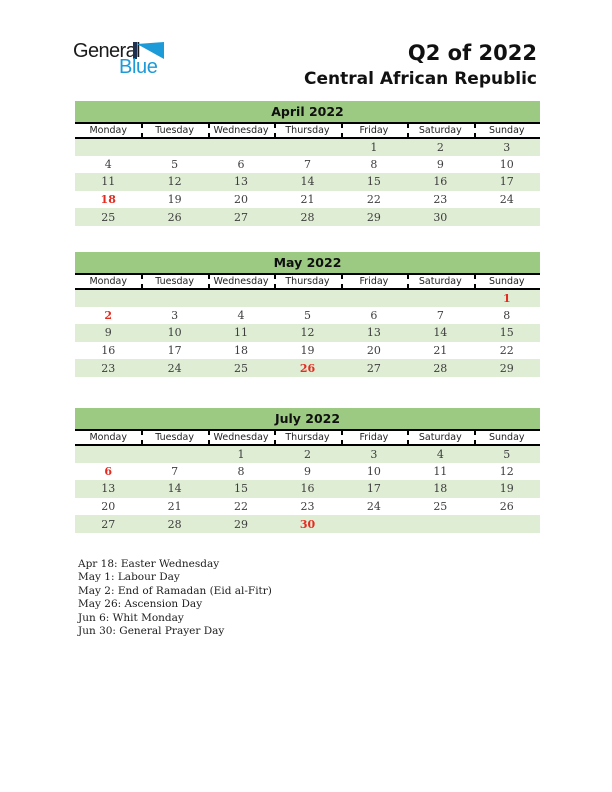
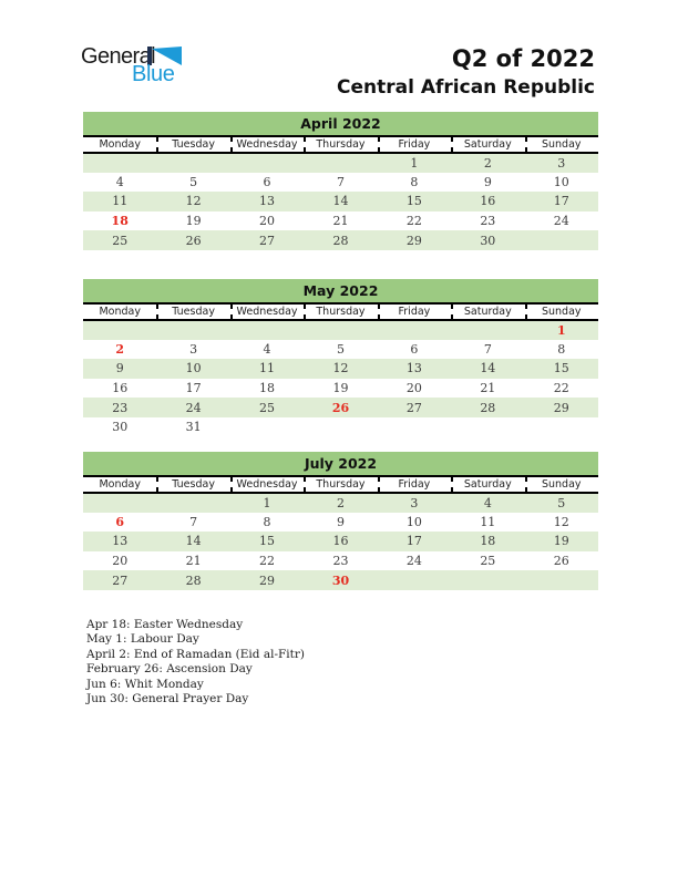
  General
  Blue
  Q2 of 2022
  Central African Republic
  April 2022
  Monday	Tuesday	Wednesday	Thursday	Friday	Saturday	Sunday
  				1	2	3
  4	5	6	7	8	9	10
  11	12	13	14	15	16	17
  18	19	20	21	22	23	24
  25	26	27	28	29	30
  May 2022
  Monday	Tuesday	Wednesday	Thursday	Friday	Saturday	Sunday
  						1
  2	3	4	5	6	7	8
  9	10	11	12	13	14	15
  16	17	18	19	20	21	22
  23	24	25	26	27	28	29
+ 30	31
  July 2022
  Monday	Tuesday	Wednesday	Thursday	Friday	Saturday	Sunday
  		1	2	3	4	5
  6	7	8	9	10	11	12
  13	14	15	16	17	18	19
  20	21	22	23	24	25	26
  27	28	29	30
  Apr 18: Easter Wednesday
  May 1: Labour Day
- May 2: End of Ramadan (Eid al-Fitr)
+ April 2: End of Ramadan (Eid al-Fitr)
- May 26: Ascension Day
+ February 26: Ascension Day
  Jun 6: Whit Monday
  Jun 30: General Prayer Day
